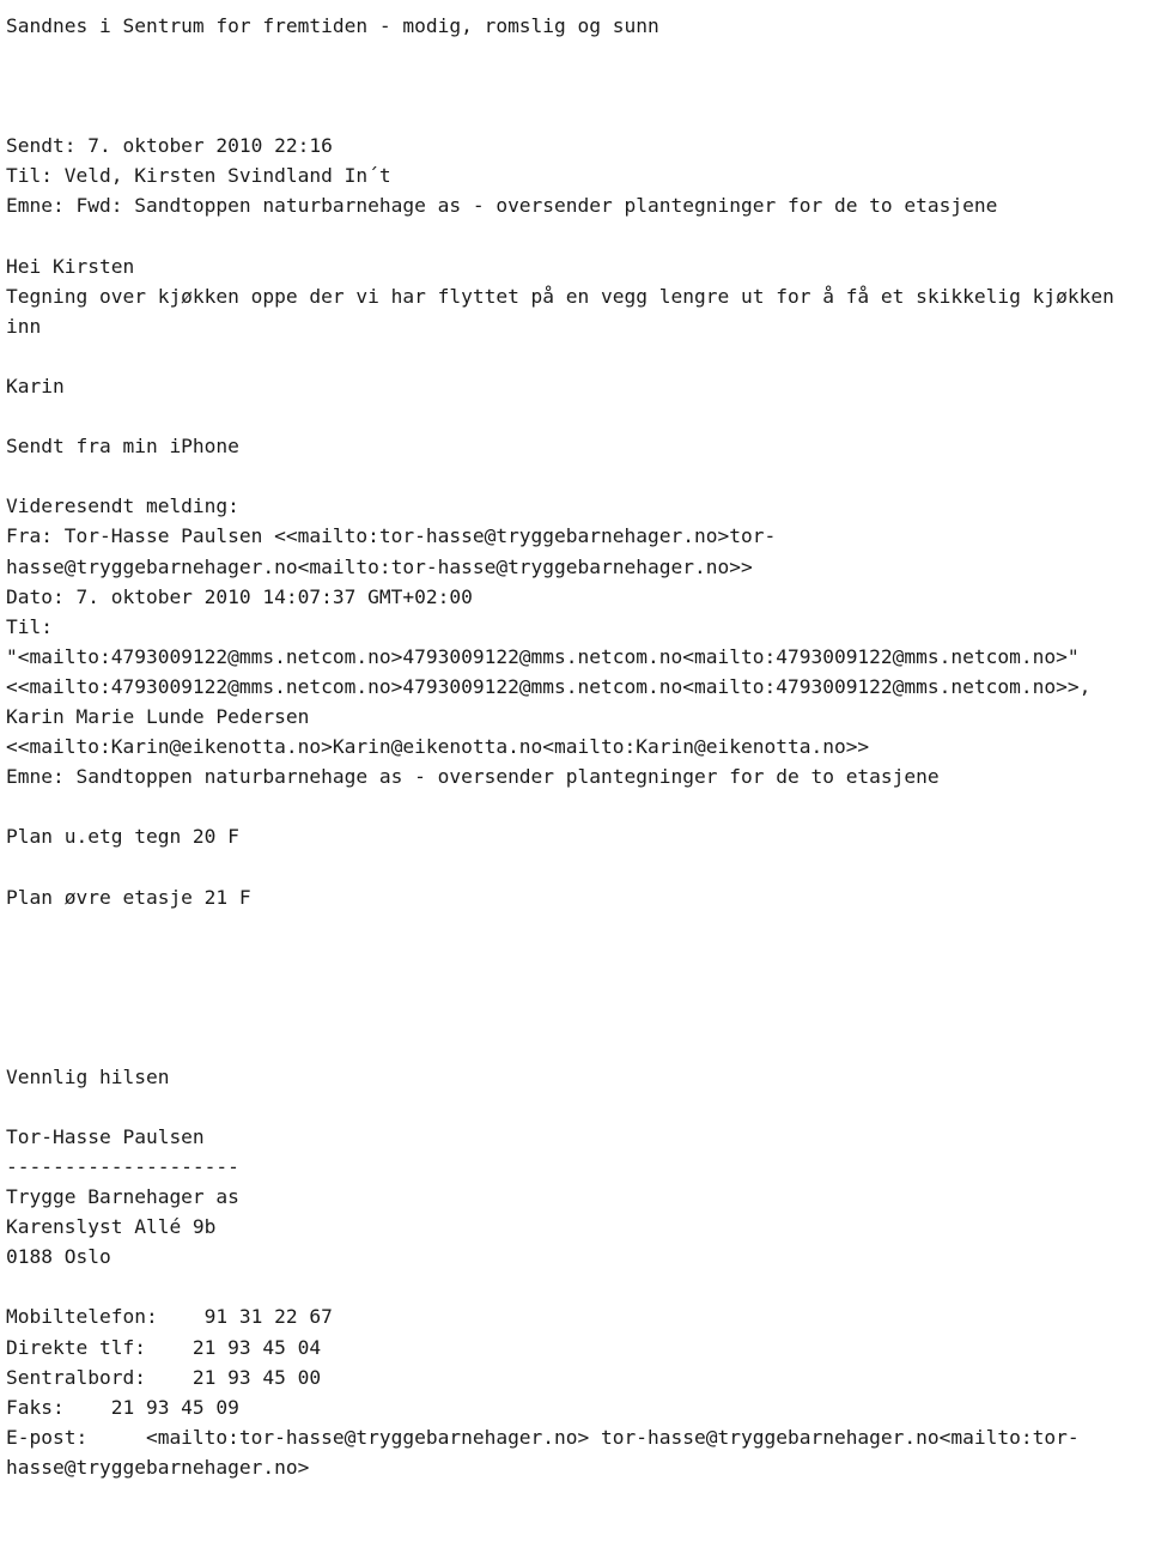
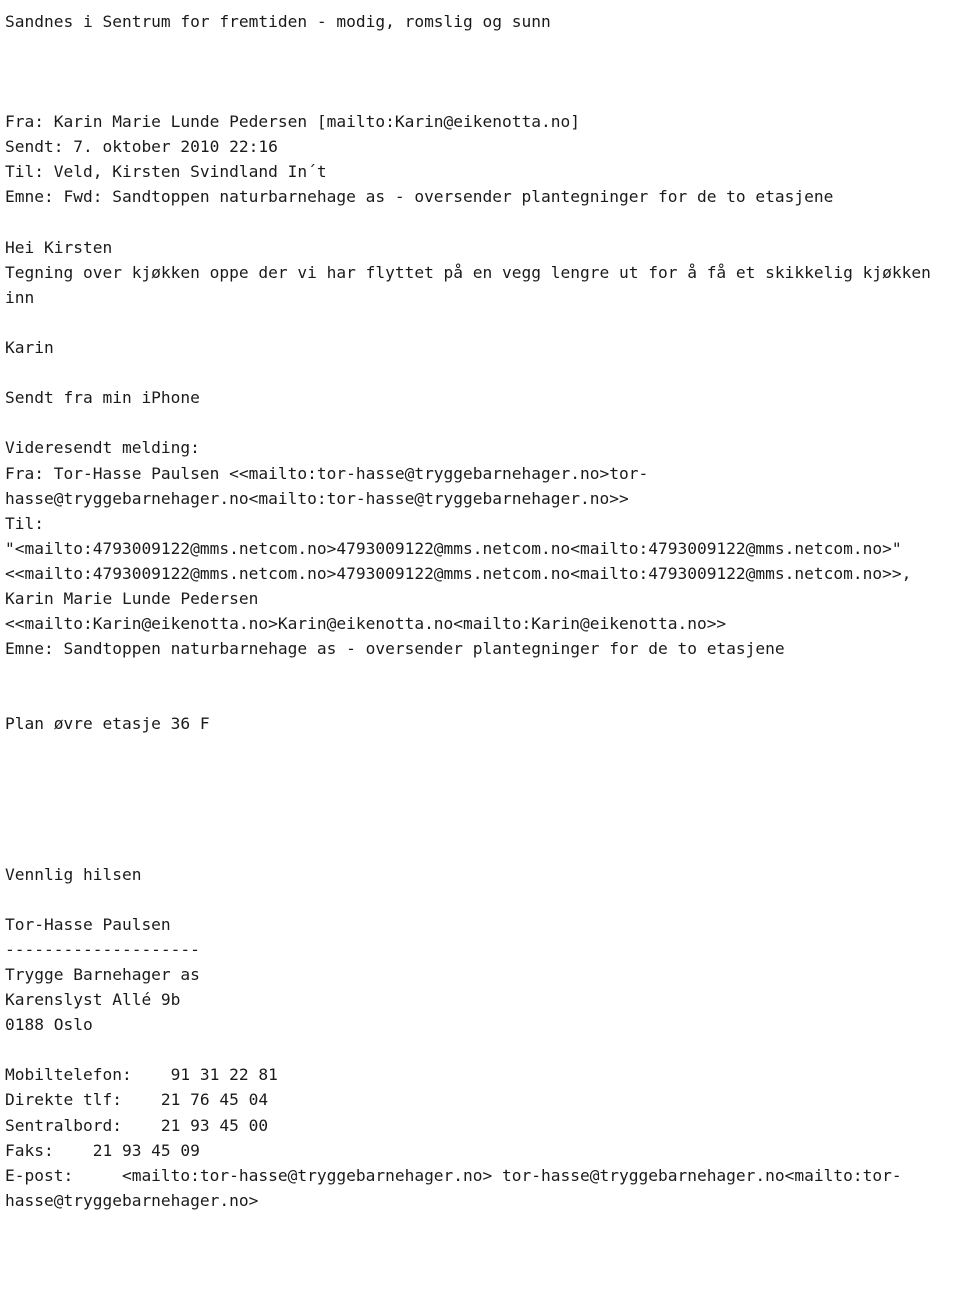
  Sandnes i Sentrum for fremtiden - modig, romslig og sunn
+ Fra: Karin Marie Lunde Pedersen [mailto:Karin@eikenotta.no]
  Sendt: 7. oktober 2010 22:16
  Til: Veld, Kirsten Svindland In´t
  Emne: Fwd: Sandtoppen naturbarnehage as - oversender plantegninger for de to etasjene
  Hei Kirsten
  Tegning over kjøkken oppe der vi har flyttet på en vegg lengre ut for å få et skikkelig kjøkken inn
  Karin
  Sendt fra min iPhone
  Videresendt melding:
  Fra: Tor-Hasse Paulsen <<mailto:tor-hasse@tryggebarnehager.no>tor-hasse@tryggebarnehager.no<mailto:tor-hasse@tryggebarnehager.no>>
- Dato: 7. oktober 2010 14:07:37 GMT+02:00
  Til:
  "<mailto:4793009122@mms.netcom.no>4793009122@mms.netcom.no<mailto:4793009122@mms.netcom.no>"
  <<mailto:4793009122@mms.netcom.no>4793009122@mms.netcom.no<mailto:4793009122@mms.netcom.no>>, Karin Marie Lunde Pedersen
  <<mailto:Karin@eikenotta.no>Karin@eikenotta.no<mailto:Karin@eikenotta.no>>
  Emne: Sandtoppen naturbarnehage as - oversender plantegninger for de to etasjene
- Plan u.etg tegn 20 F
- Plan øvre etasje 21 F
+ Plan øvre etasje 36 F
  Vennlig hilsen
  Tor-Hasse Paulsen
  --------------------
  Trygge Barnehager as
  Karenslyst Allé 9b
  0188 Oslo
- Mobiltelefon: 91 31 22 67
+ Mobiltelefon: 91 31 22 81
- Direkte tlf: 21 93 45 04
+ Direkte tlf: 21 76 45 04
  Sentralbord: 21 93 45 00
  Faks: 21 93 45 09
  E-post: <mailto:tor-hasse@tryggebarnehager.no> tor-hasse@tryggebarnehager.no<mailto:tor-hasse@tryggebarnehager.no>
